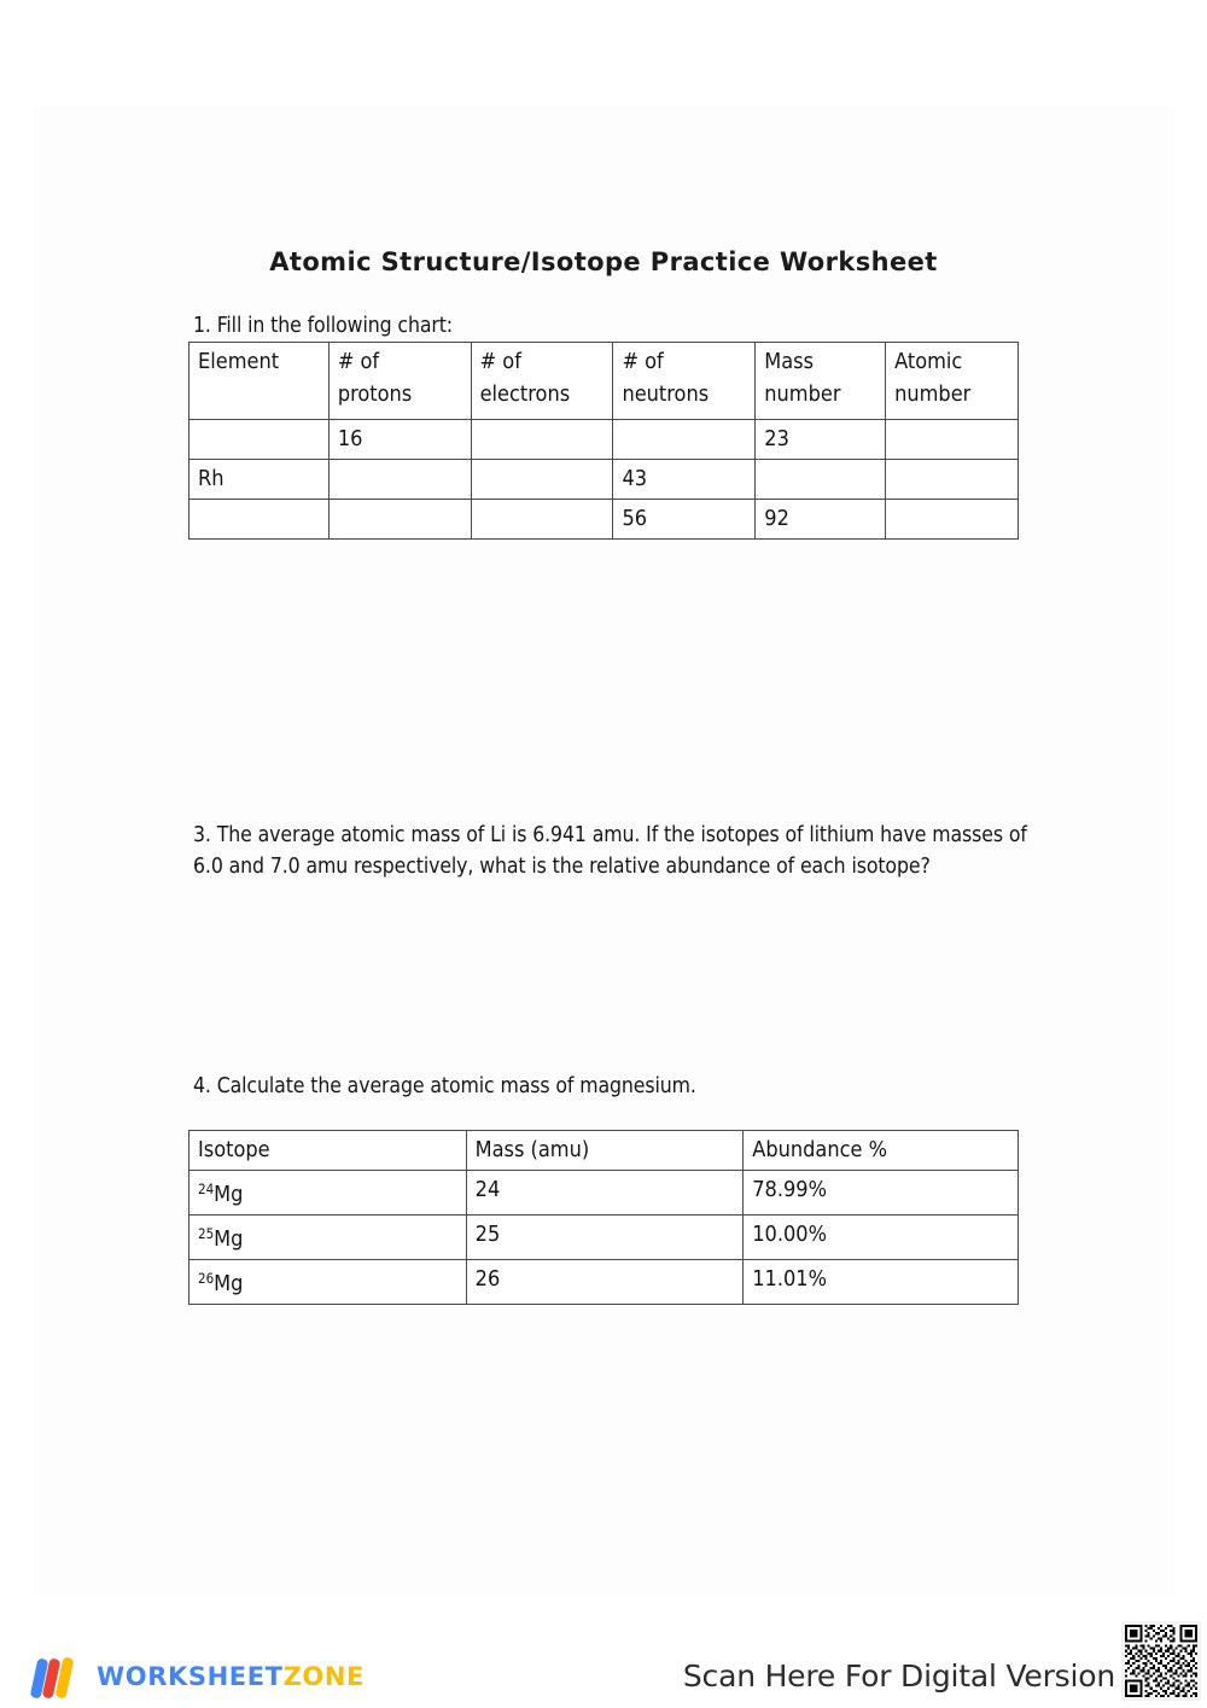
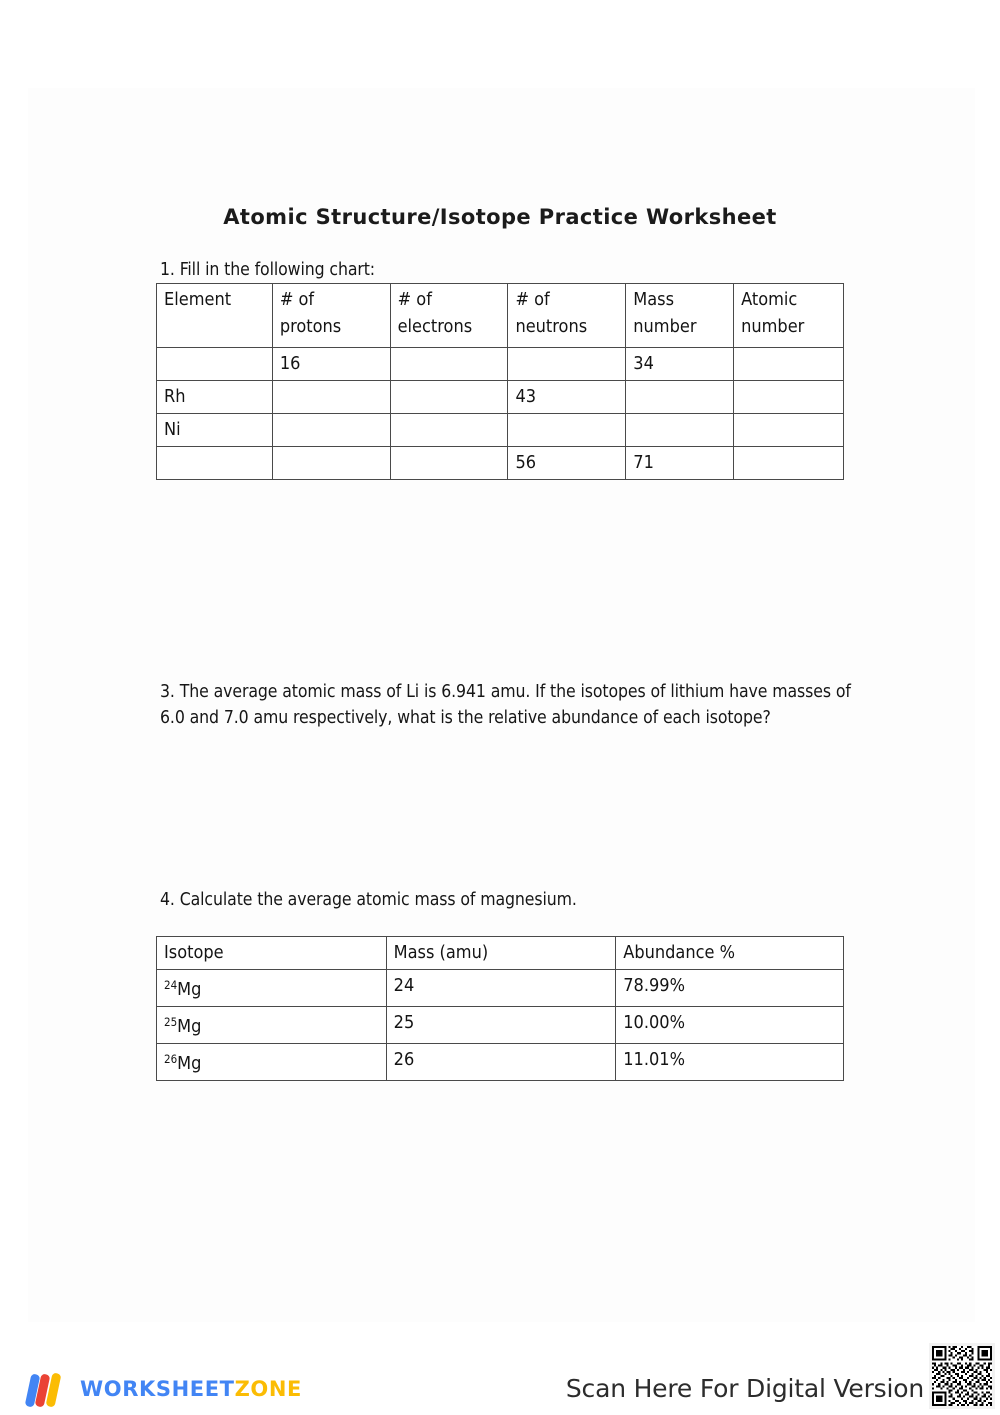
  Atomic Structure/Isotope Practice Worksheet
  1. Fill in the following chart:
  Element	# of protons	# of electrons	# of neutrons	Mass number	Atomic number
- 	16			23
+ 	16			34
  Rh			43
+ Ni
- 			56	92
+ 			56	71
  3. The average atomic mass of Li is 6.941 amu. If the isotopes of lithium have masses of 6.0 and 7.0 amu respectively, what is the relative abundance of each isotope?
  4. Calculate the average atomic mass of magnesium.
  Isotope	Mass (amu)	Abundance %
  24Mg	24	78.99%
  25Mg	25	10.00%
  26Mg	26	11.01%
  WORKSHEETZONE
  Scan Here For Digital Version
